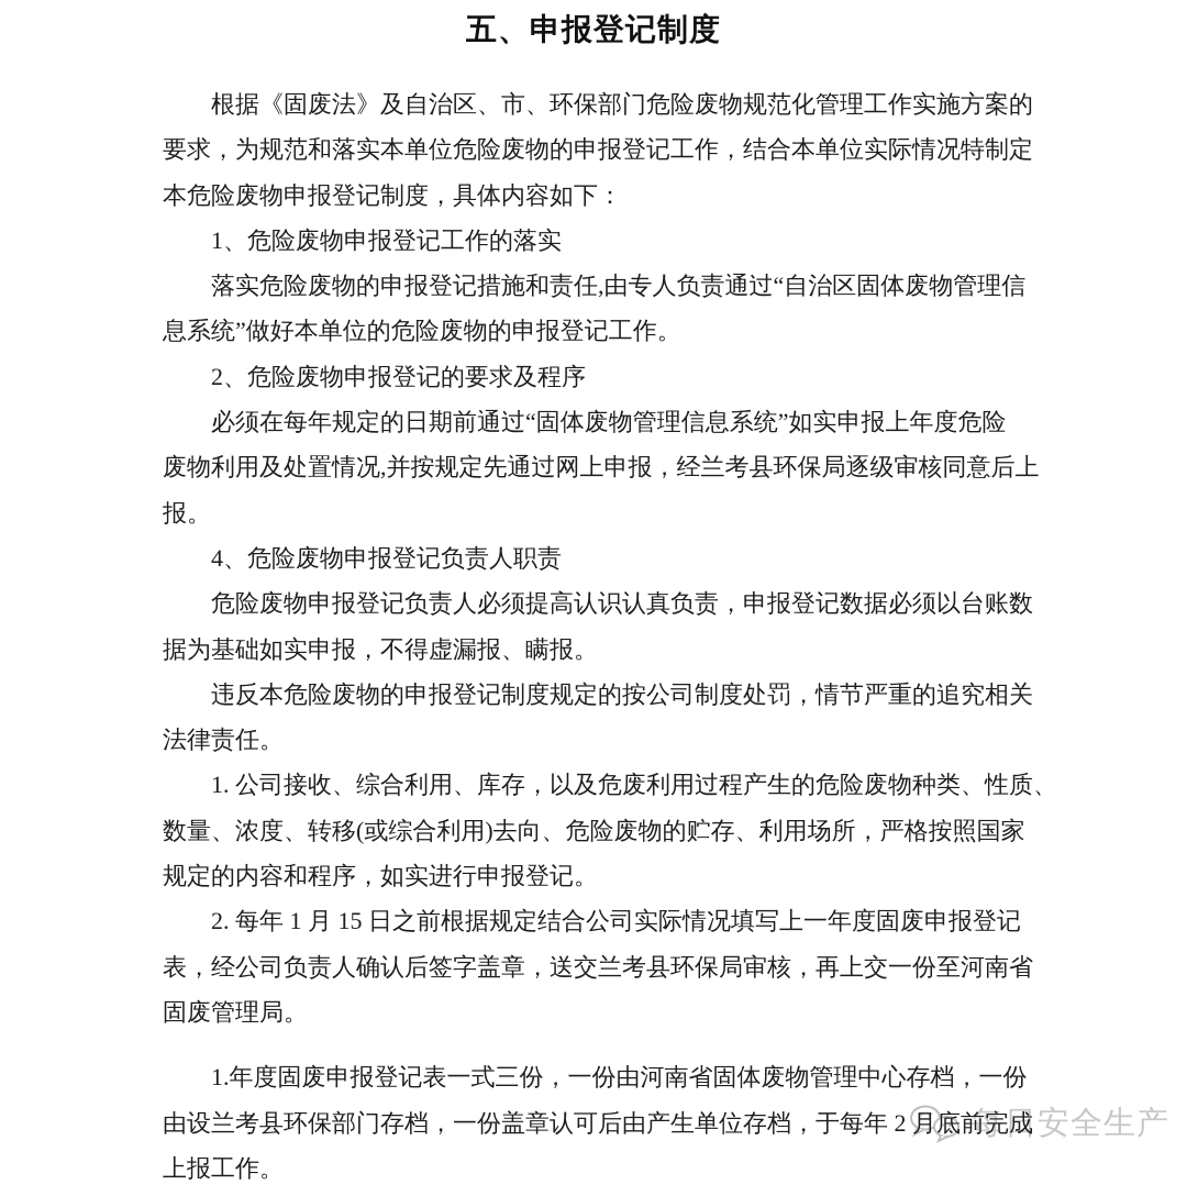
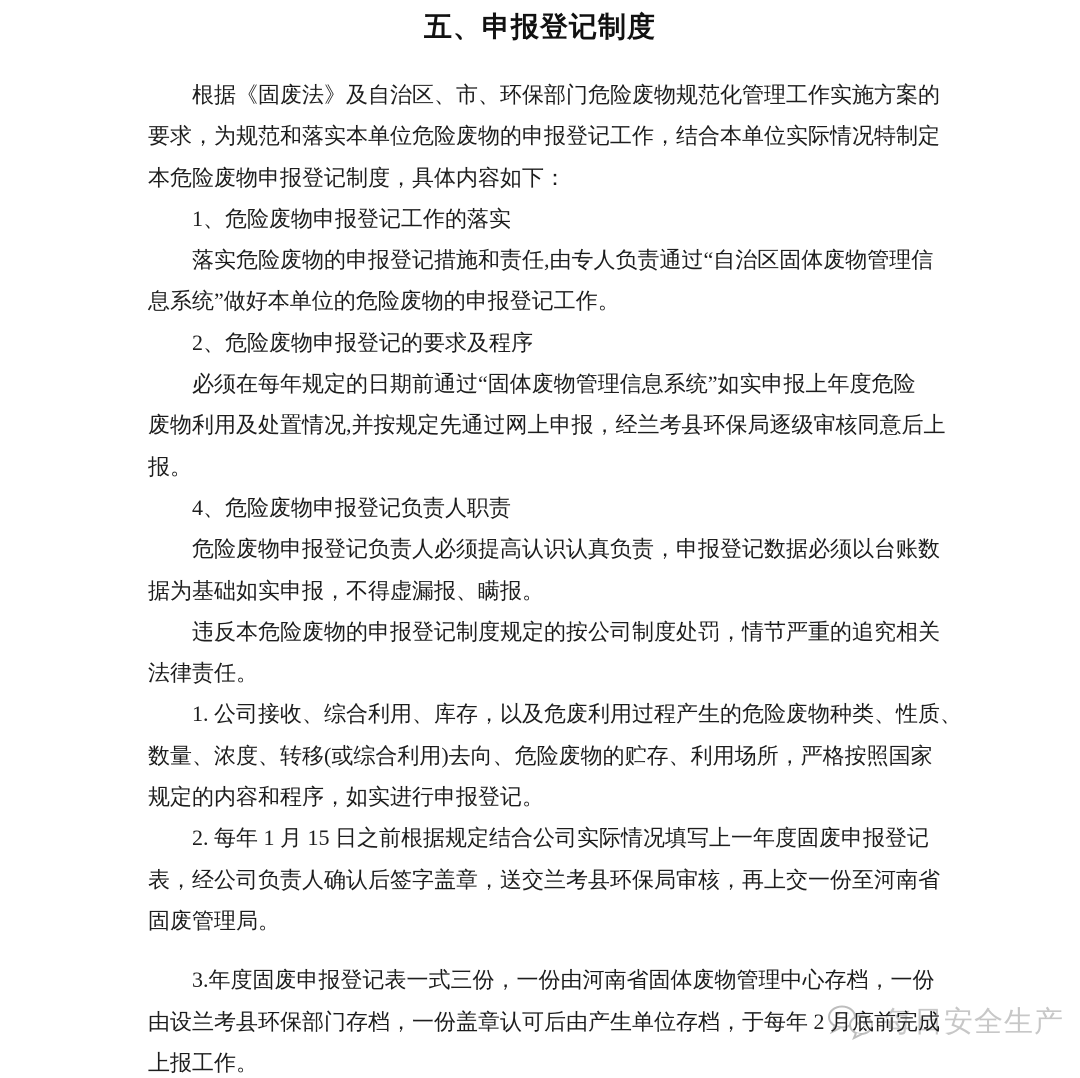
  五、申报登记制度
  根据《固废法》及自治区、市、环保部门危险废物规范化管理工作实施方案的
  要求，为规范和落实本单位危险废物的申报登记工作，结合本单位实际情况特制定
  本危险废物申报登记制度，具体内容如下：
  1、危险废物申报登记工作的落实
  落实危险废物的申报登记措施和责任,由专人负责通过“自治区固体废物管理信
  息系统”做好本单位的危险废物的申报登记工作。
  2、危险废物申报登记的要求及程序
  必须在每年规定的日期前通过“固体废物管理信息系统”如实申报上年度危险
  废物利用及处置情况,并按规定先通过网上申报，经兰考县环保局逐级审核同意后上
  报。
  4、危险废物申报登记负责人职责
  危险废物申报登记负责人必须提高认识认真负责，申报登记数据必须以台账数
  据为基础如实申报，不得虚漏报、瞒报。
  违反本危险废物的申报登记制度规定的按公司制度处罚，情节严重的追究相关
  法律责任。
  1. 公司接收、综合利用、库存，以及危废利用过程产生的危险废物种类、性质、
  数量、浓度、转移(或综合利用)去向、危险废物的贮存、利用场所，严格按照国家
  规定的内容和程序，如实进行申报登记。
  2. 每年 1 月 15 日之前根据规定结合公司实际情况填写上一年度固废申报登记
  表，经公司负责人确认后签字盖章，送交兰考县环保局审核，再上交一份至河南省
  固废管理局。
- 1.年度固废申报登记表一式三份，一份由河南省固体废物管理中心存档，一份
+ 3.年度固废申报登记表一式三份，一份由河南省固体废物管理中心存档，一份
  由设兰考县环保部门存档，一份盖章认可后由产生单位存档，于每年 2前完成
  上报工作。
  每日安全生产
